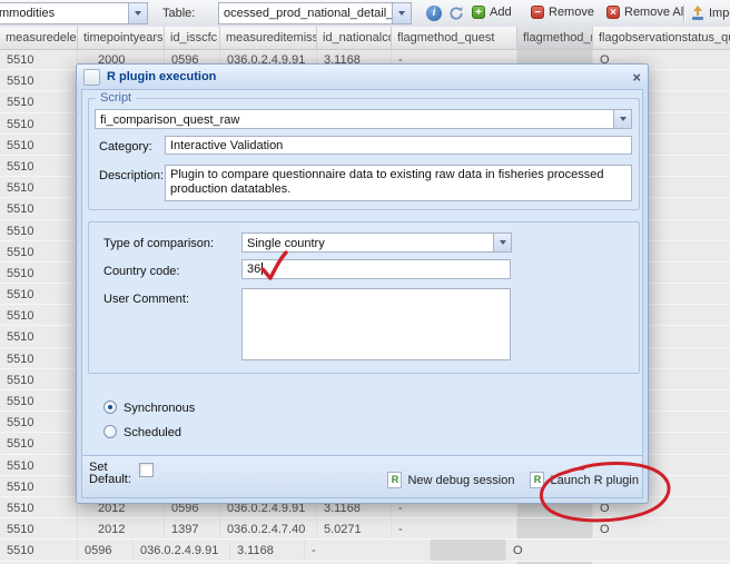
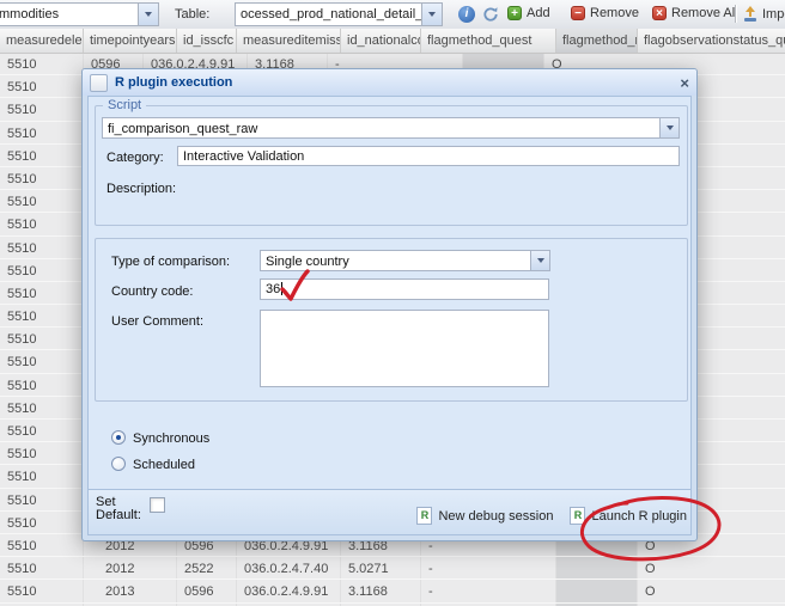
  mmodities
  Table:
  ocessed_prod_national_detail_
  i
  +
  Add
  −
  Remove
  ×
  Remove All
  measuredele
  timepointyears
  id_isscfc
  measureditemiss
  id_nationalco
  flagmethod_quest
  flagmethod_r
  flagobservationstatus_q
  5510
- 2000
  0596
  036.0.2.4.9.91
  3.1168
  -
  O
  5510
  5510
  5510
  5510
  5510
  5510
  5510
  5510
  5510
  5510
  5510
  5510
  5510
  5510
  5510
  5510
  5510
  5510
  5510
  5510
  5510
  2012
  0596
  036.0.2.4.9.91
  3.1168
  -
  O
  5510
  2012
- 1397
+ 2522
  036.0.2.4.7.40
  5.0271
  -
  O
  5510
+ 2013
  0596
  036.0.2.4.9.91
  3.1168
  -
  O
  R plugin execution
  ×
  Script
  fi_comparison_quest_raw
  Category:
  Interactive Validation
  Description:
- Plugin to compare questionnaire data to existing raw data in fisheries processed production datatables.
  Type of comparison:
  Single country
  Country code:
  36
  User Comment:
  Synchronous
  Scheduled
  Set
  Default:
  R
  New debug session
  R
  Launch R plugin
